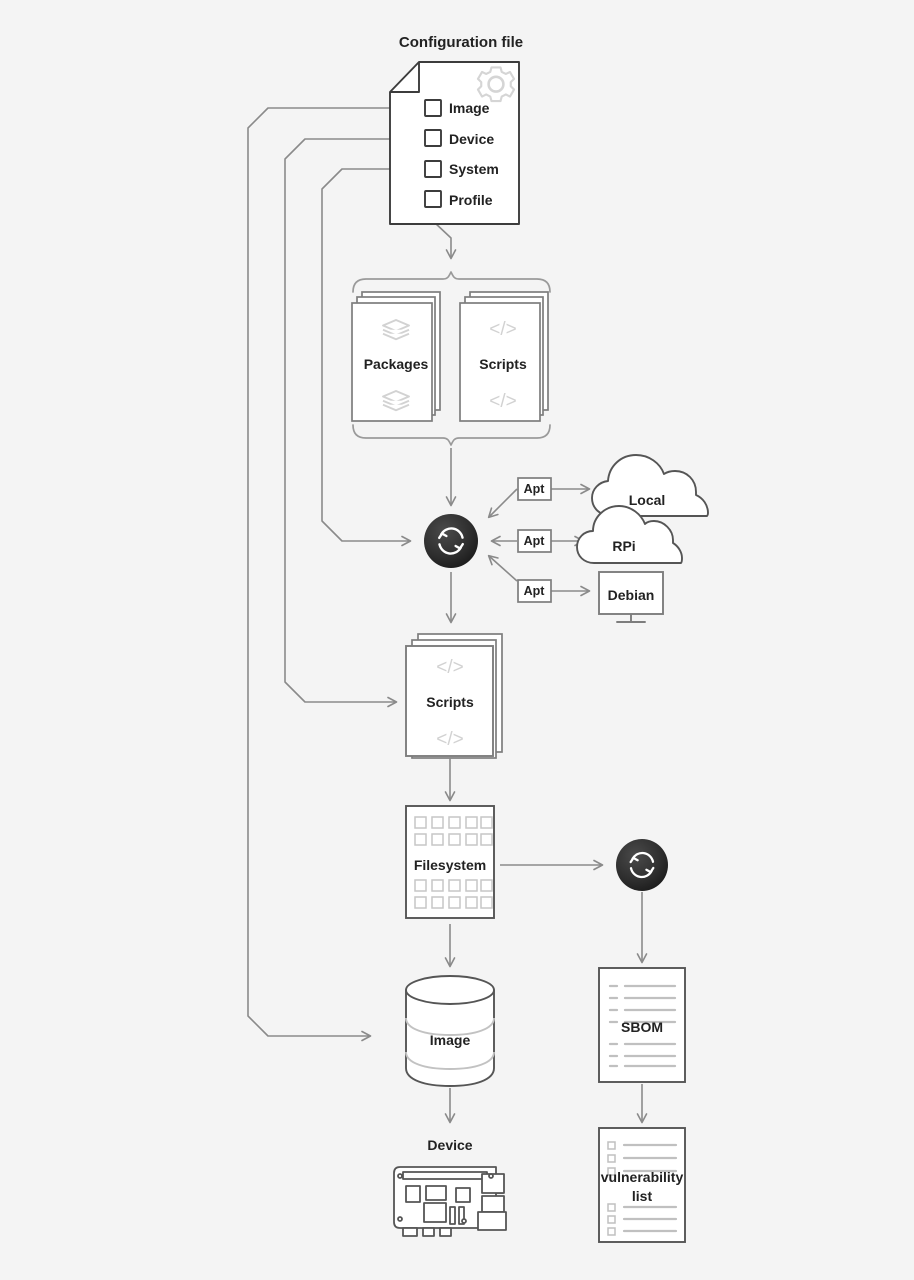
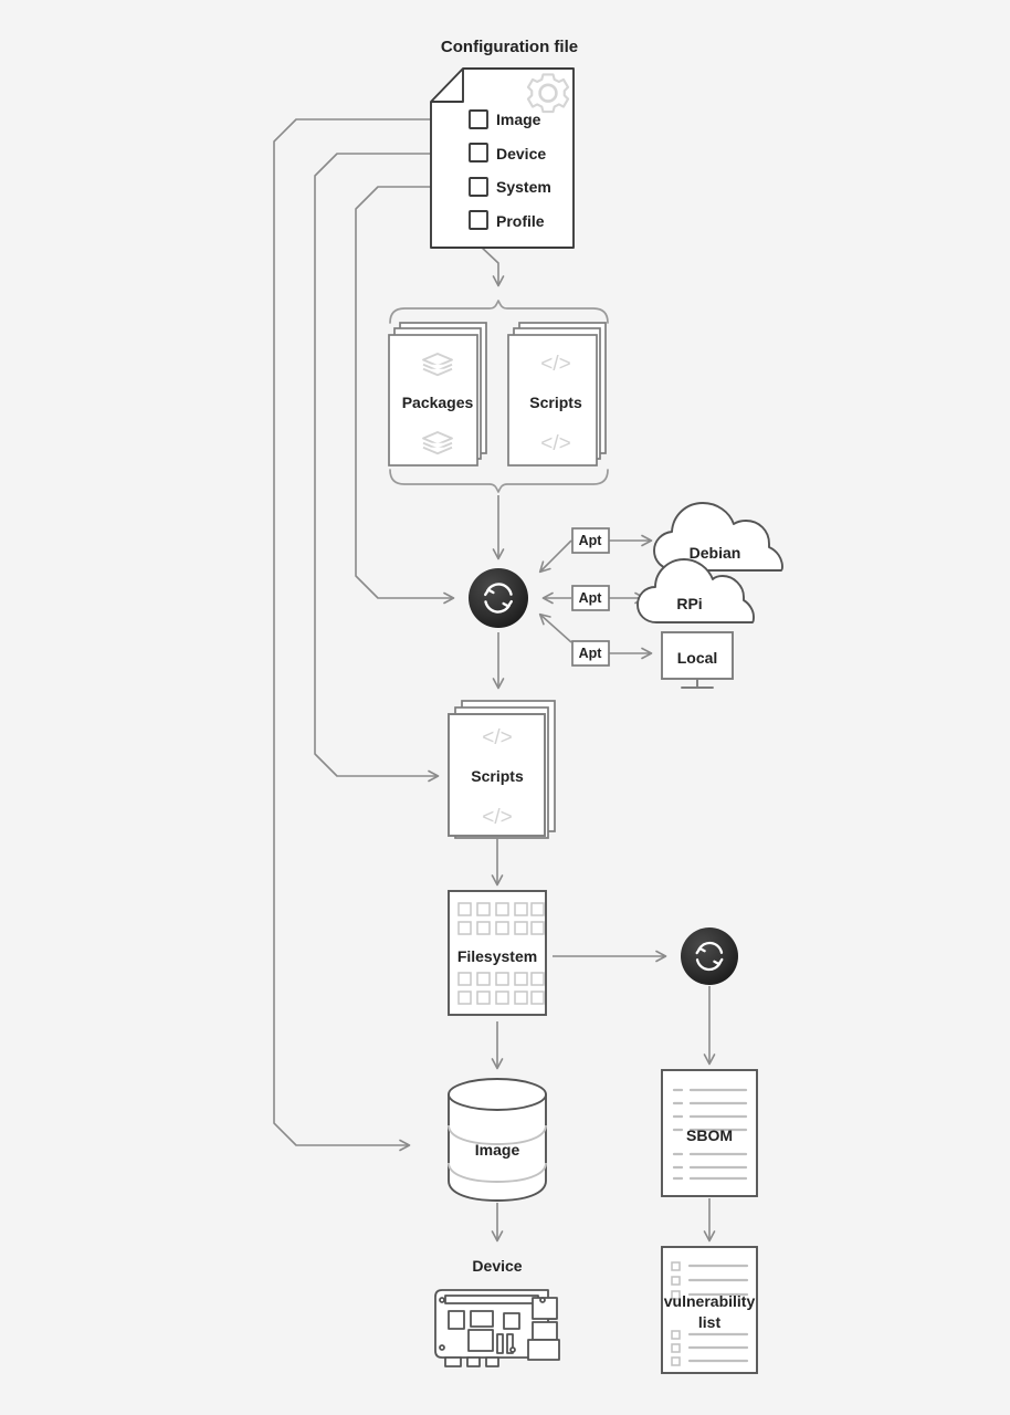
  Configuration file
  Image
  Device
  System
  Profile
  Packages
  Scripts
  Apt
  Apt
  Apt
- Local
+ Debian
  RPi
- Debian
+ Local
  Scripts
  Filesystem
  Image
  SBOM
  Device
  vulnerability
  list
